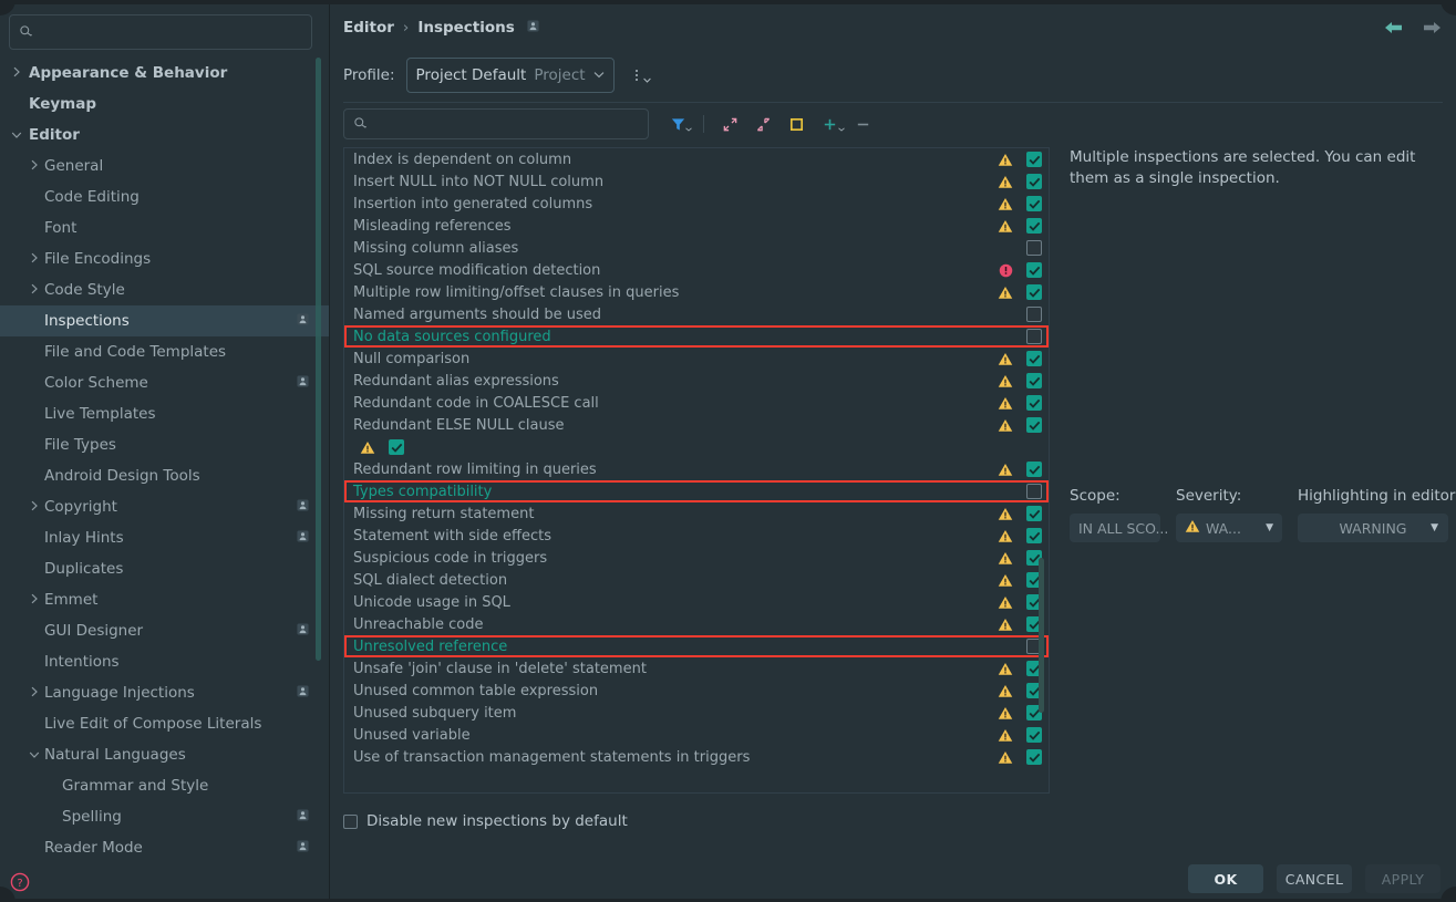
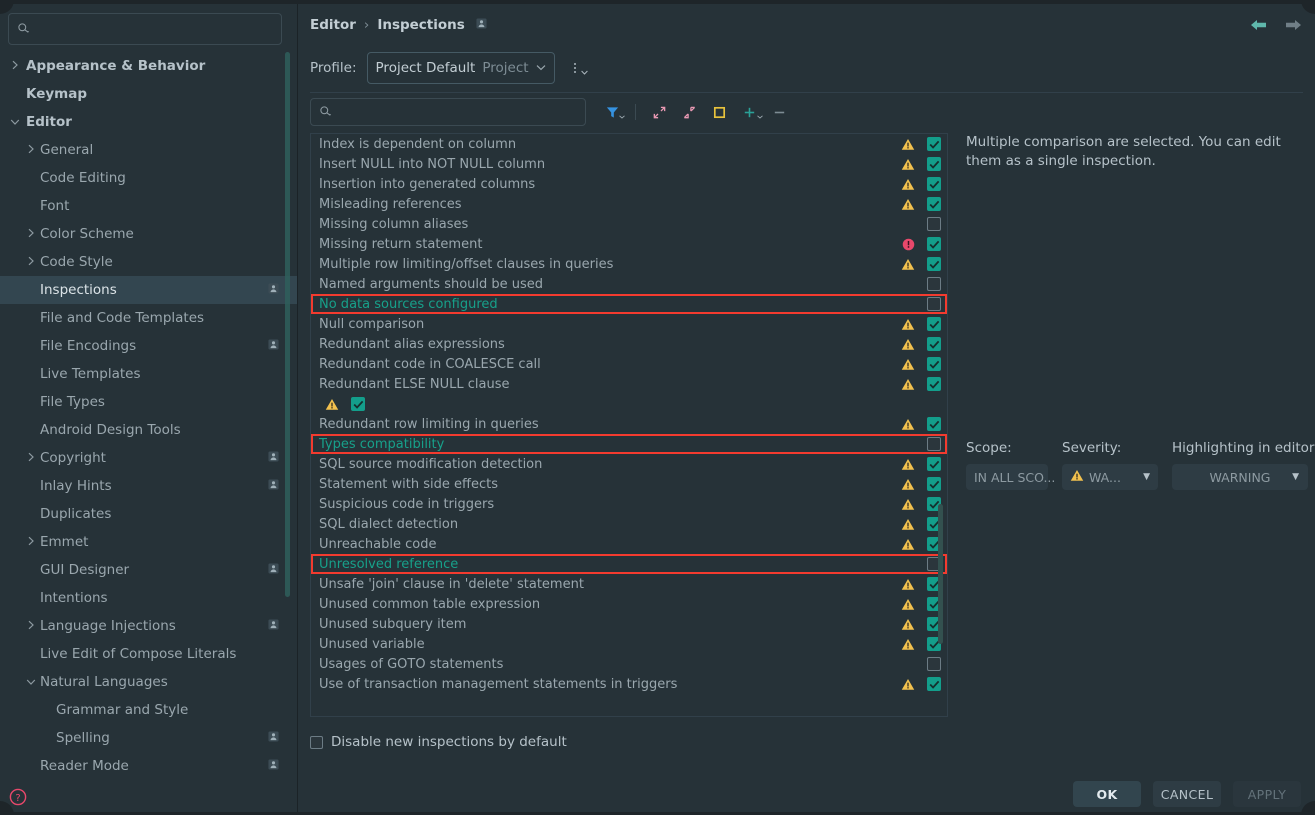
  Appearance & Behavior
  Keymap
  Editor
  General
  Code Editing
  Font
- File Encodings
+ Color Scheme
  Code Style
  Inspections
  File and Code Templates
- Color Scheme
+ File Encodings
  Live Templates
  File Types
  Android Design Tools
  Copyright
  Inlay Hints
  Duplicates
  Emmet
  GUI Designer
  Intentions
  Language Injections
  Live Edit of Compose Literals
  Natural Languages
  Grammar and Style
  Spelling
  Reader Mode
  ?
  Editor
  ›
  Inspections
  Profile:
  Project Default
  Project
  Index is dependent on column
  Insert NULL into NOT NULL column
  Insertion into generated columns
  Misleading references
  Missing column aliases
- SQL source modification detection
+ Missing return statement
  Multiple row limiting/offset clauses in queries
  Named arguments should be used
  No data sources configured
  Null comparison
  Redundant alias expressions
  Redundant code in COALESCE call
  Redundant ELSE NULL clause
  Redundant row limiting in queries
  Types compatibility
- Missing return statement
+ SQL source modification detection
  Statement with side effects
  Suspicious code in triggers
  SQL dialect detection
- Unicode usage in SQL
  Unreachable code
  Unresolved reference
  Unsafe 'join' clause in 'delete' statement
  Unused common table expression
  Unused subquery item
  Unused variable
+ Usages of GOTO statements
  Use of transaction management statements in triggers
- Multiple inspections are selected. You can edit them as a single inspection.
+ Multiple comparison are selected. You can edit them as a single inspection.
  Scope:
  IN ALL SCO...
  Severity:
  WA...
  ▼
  Highlighting in editor
  WARNING
  ▼
  Disable new inspections by default
  OK
  CANCEL
  APPLY
